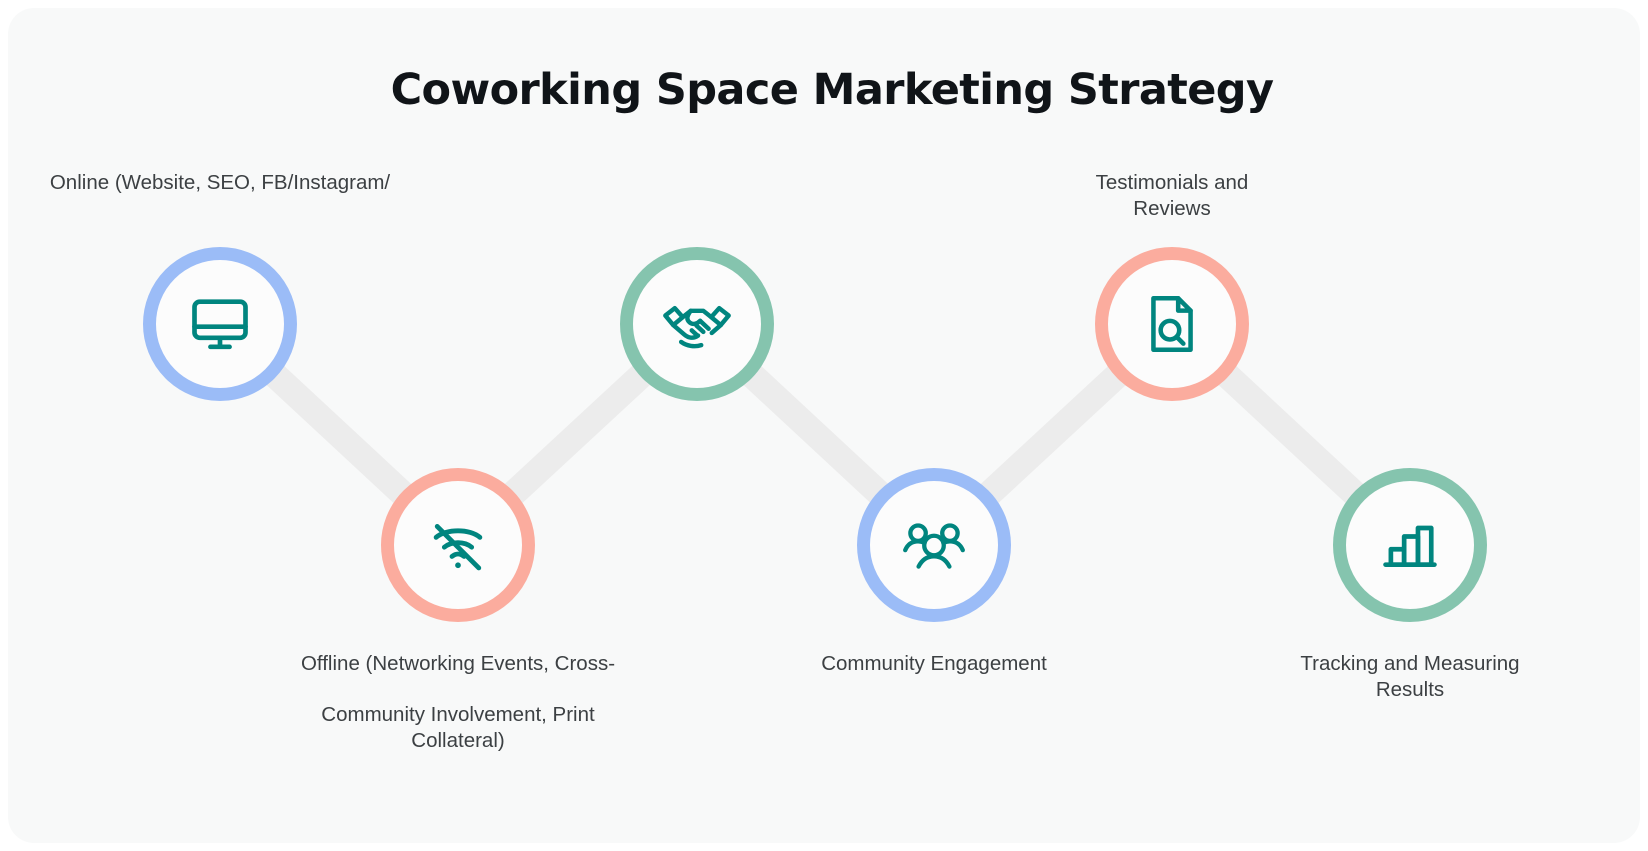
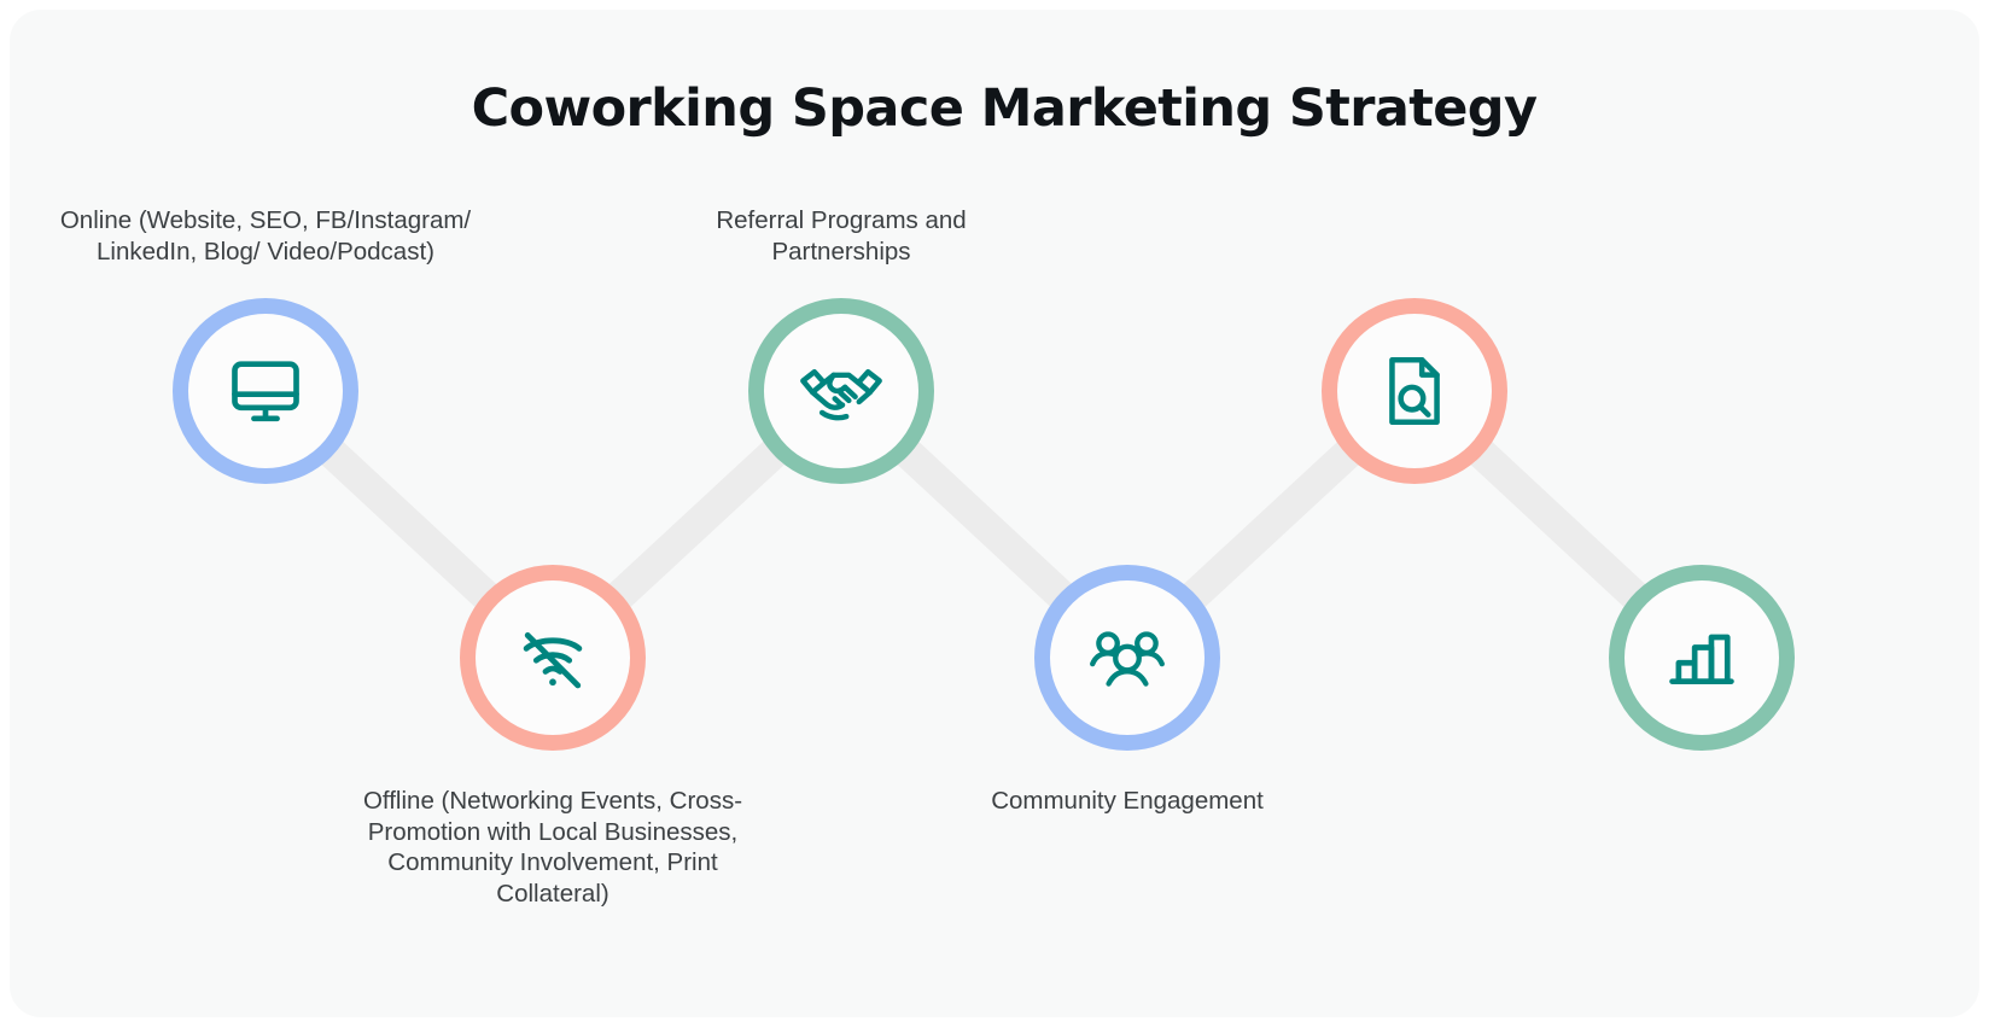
  Coworking Space Marketing Strategy
  Online (Website, SEO, FB/Instagram/
+ LinkedIn, Blog/ Video/Podcast)
  Offline (Networking Events, Cross-
+ Promotion with Local Businesses,
  Community Involvement, Print
  Collateral)
+ Referral Programs and
+ Partnerships
  Community Engagement
- Testimonials and
- Reviews
- Tracking and Measuring
- Results
